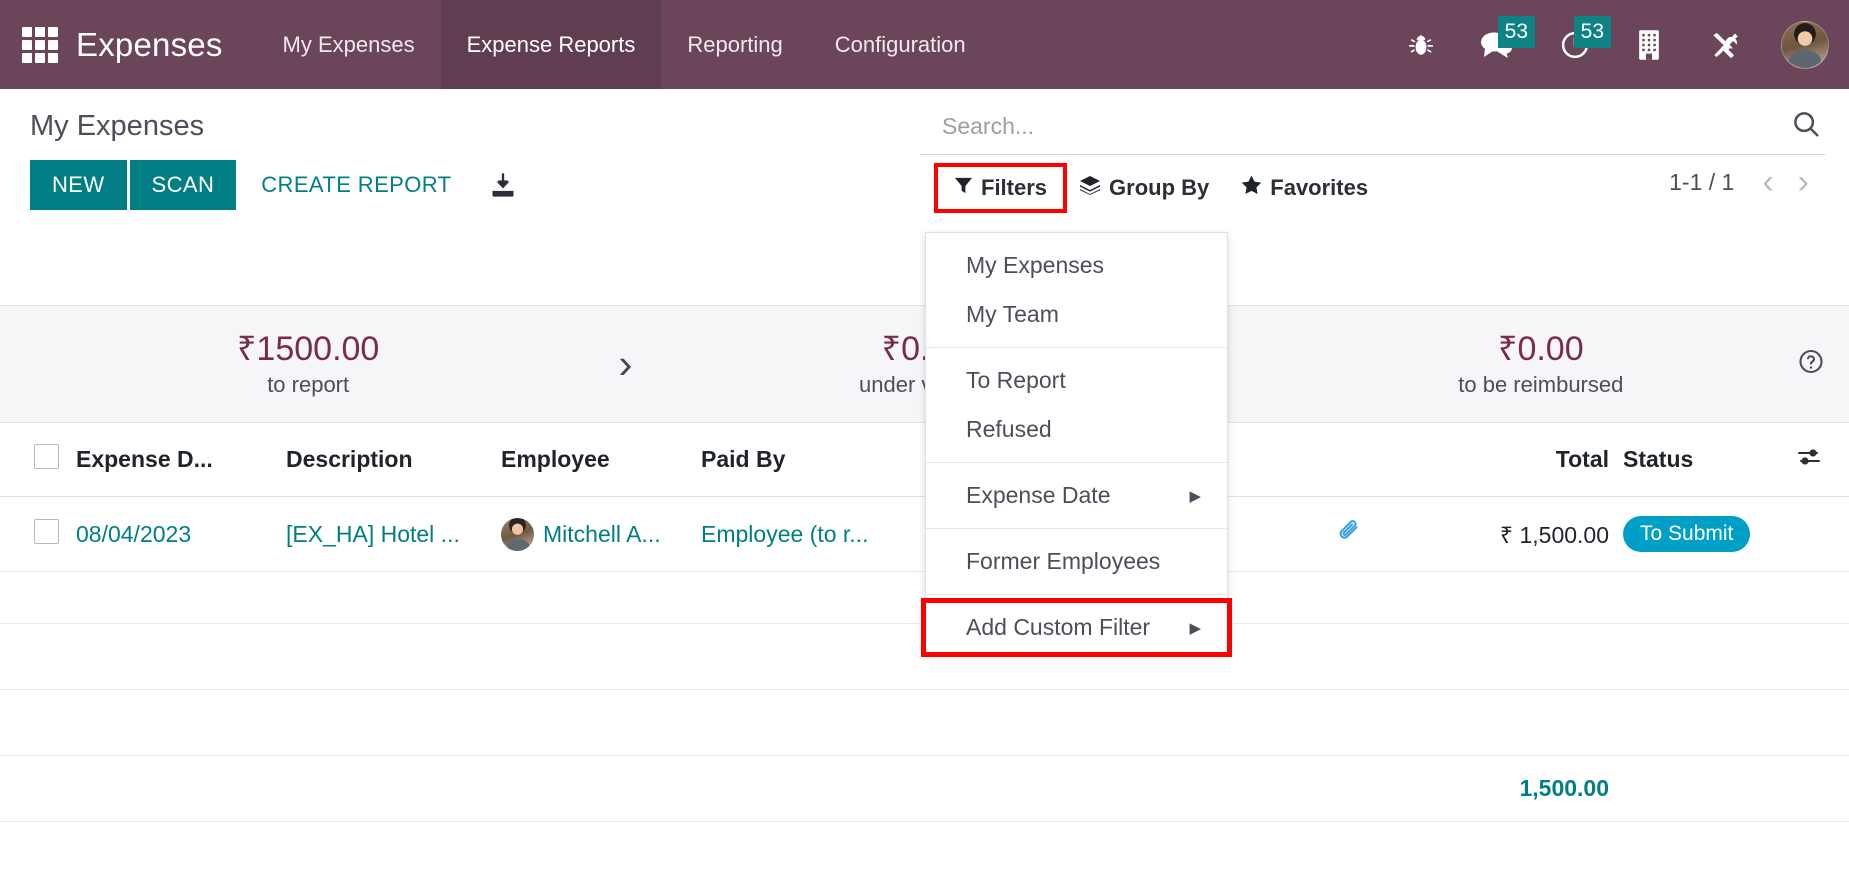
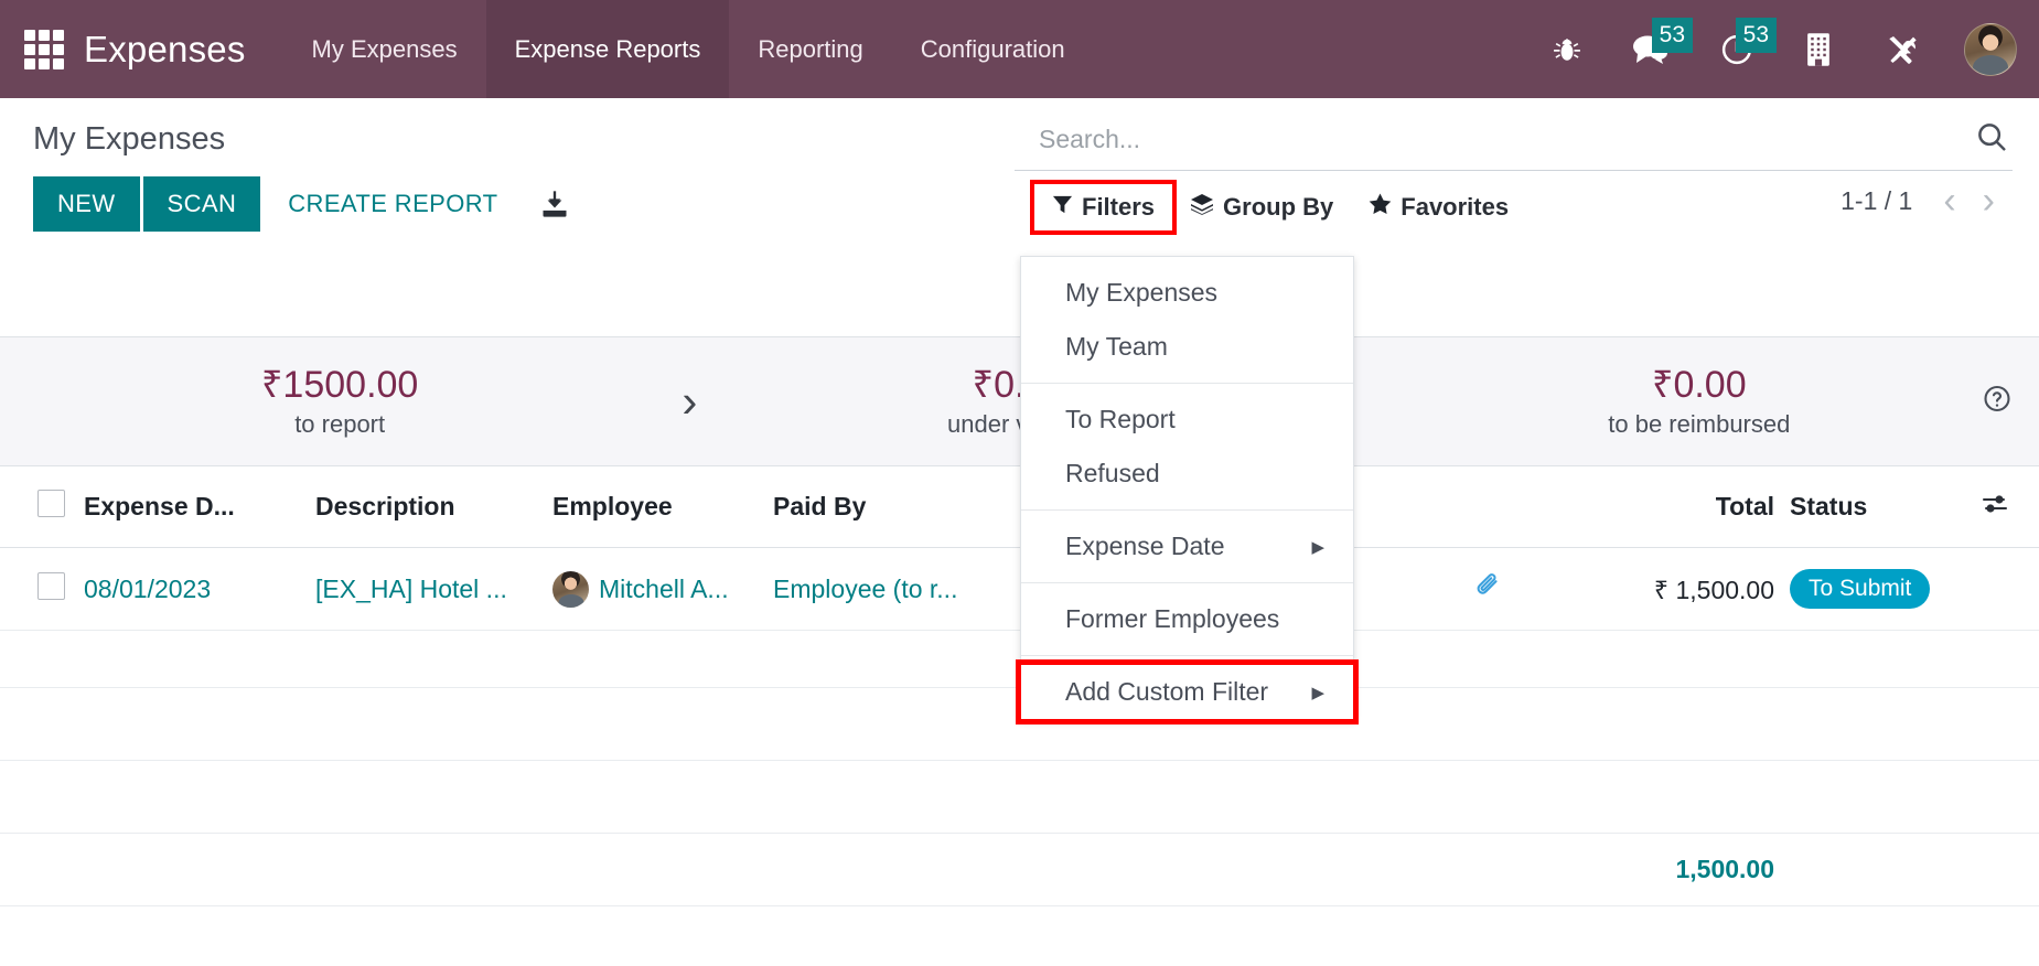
  Expenses
  My Expenses
  Expense Reports
  Reporting
  Configuration
  53
  53
  My Expenses
  NEW
  SCAN
  CREATE REPORT
  Search...
  Filters
  Group By
  Favorites
  1-1 / 1
  ‹
  ›
  My Expenses
  My Team
  To Report
  Refused
  Expense Date
  ▶
  Former Employees
  Add Custom Filter
  ▶
  ₹1500.00
  to report
  ›
  ₹0.00
  to be reimbursed
  	Expense D...	Description	Employee	Paid By			Total	Status
- 	08/04/2023	[EX_HA] Hotel ...	Mitchell A...	Employee (to r...			₹ 1,500.00	To Submit
+ 	08/01/2023	[EX_HA] Hotel ...	Mitchell A...	Employee (to r...			₹ 1,500.00	To Submit
  							1,500.00
